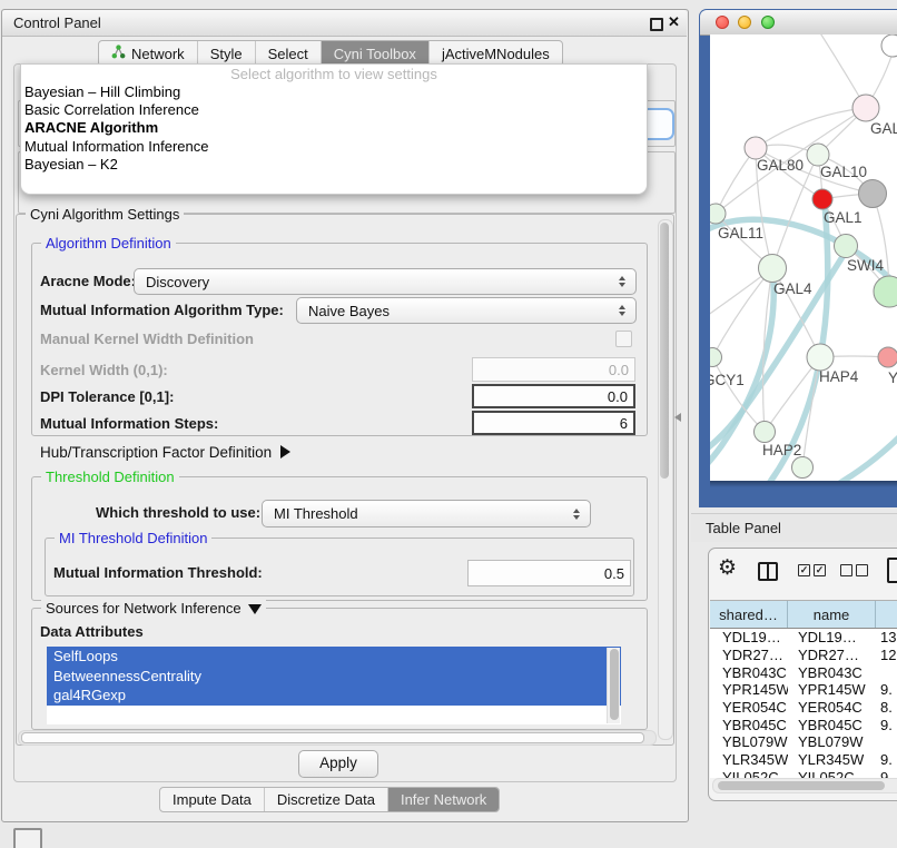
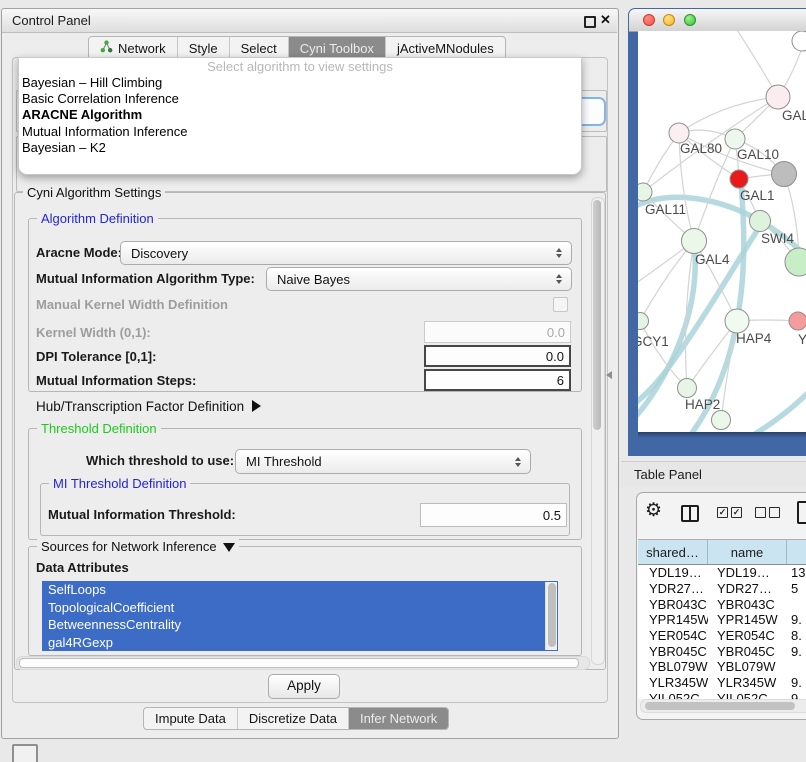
  Control Panel
  ✕
  Network
  Style
  Select
  Cyni Toolbox
  jActiveMNodules
  Select algorithm to view settings
  Bayesian – Hill Climbing
  Basic Correlation Inference
  ARACNE Algorithm
  Mutual Information Inference
  Bayesian – K2
  Cyni Algorithm Settings
  Algorithm Definition
  Aracne Mode
  Discovery
  Mutual Information Algorithm Type:
  Naive Bayes
  Manual Kernel Width Definition
  Kernel Width (0,1):
  0.0
  DPI Tolerance [0,1]:
  0.0
  Mutual Information Steps:
  6
  Hub/Transcription Factor Definition
  Threshold Definition
  Which threshold to use:
  MI Threshold
  MI Threshold Definition
  Mutual Information Threshold:
  0.5
  Sources for Network Inference
  Data Attributes
  SelfLoops
+ TopologicalCoefficient
  BetweennessCentrality
  gal4RGexp
  Apply
  Impute Data
  Discretize Data
  Infer Network
  GAL
  GAL80
  GAL10
  GAL1
  GAL11
  SWI4
  GAL4
  GCY1
  HAP4
  Y
  HAP2
  Table Panel
  ⚙
  ✓
  ✓
  shared…
  name
  YDL19…
  YDL19…
  13
  YDR27…
  YDR27…
- 12
+ 5
  YBR043C
  YBR043C
  YPR145W
  YPR145W
  9.
  YER054C
  YER054C
  8.
  YBR045C
  YBR045C
  9.
  YBL079W
  YBL079W
  YLR345W
  YLR345W
  9.
